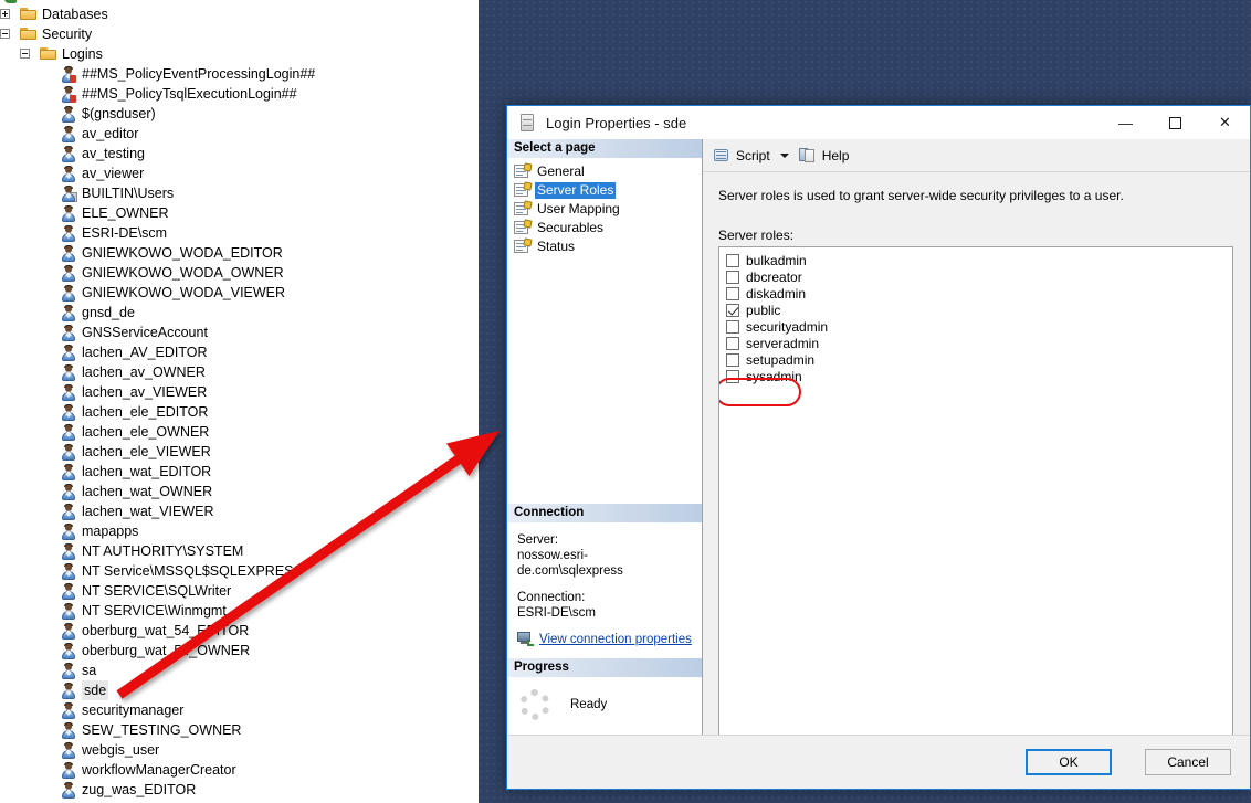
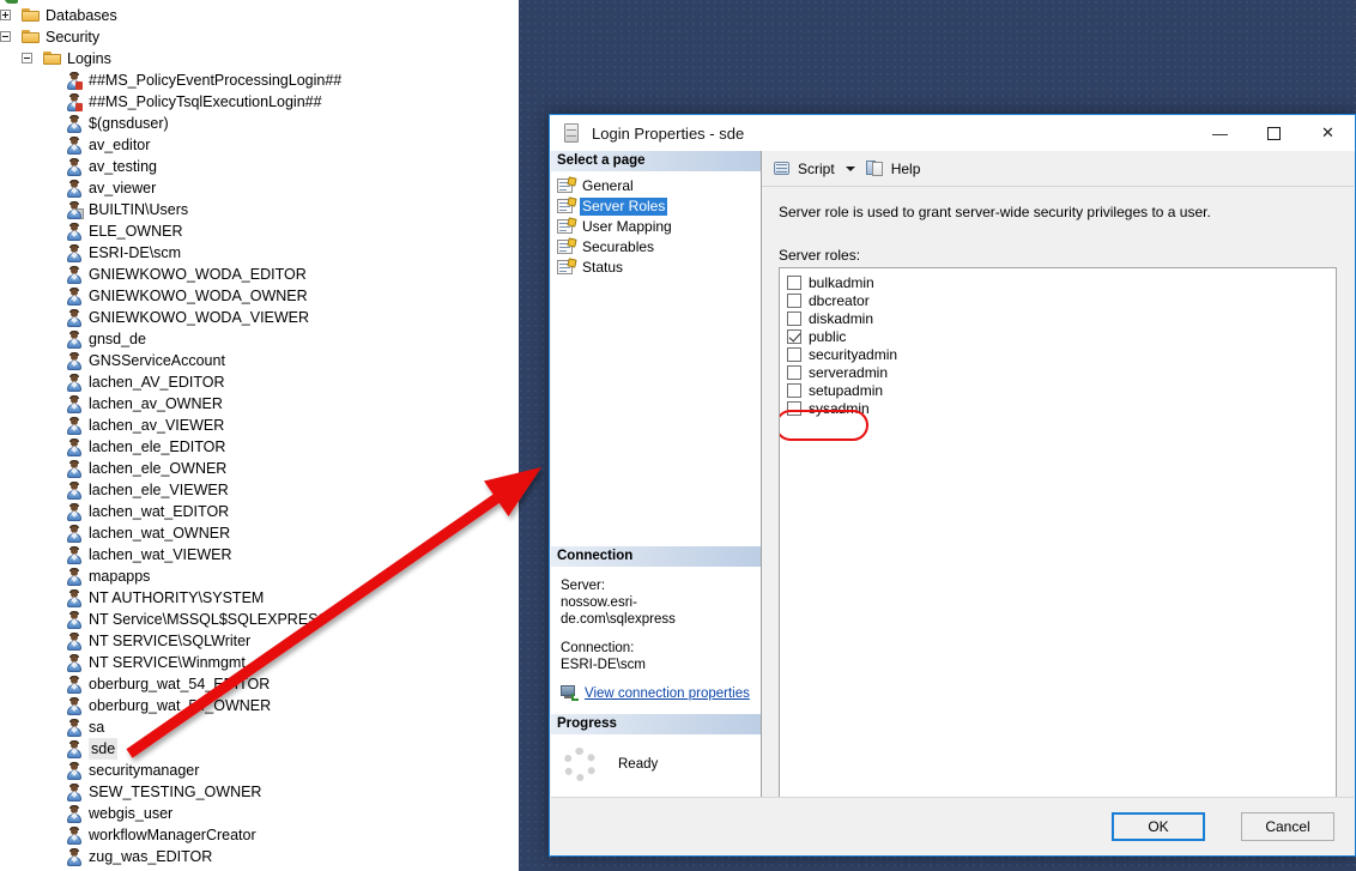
  Databases
  Security
  Logins
  ##MS_PolicyEventProcessingLogin##
  ##MS_PolicyTsqlExecutionLogin##
  $(gnsduser)
  av_editor
  av_testing
  av_viewer
  BUILTIN\Users
  ELE_OWNER
  ESRI-DE\scm
  GNIEWKOWO_WODA_EDITOR
  GNIEWKOWO_WODA_OWNER
  GNIEWKOWO_WODA_VIEWER
  gnsd_de
  GNSServiceAccount
  lachen_AV_EDITOR
  lachen_av_OWNER
  lachen_av_VIEWER
  lachen_ele_EDITOR
  lachen_ele_OWNER
  lachen_ele_VIEWER
  lachen_wat_EDITOR
  lachen_wat_OWNER
  lachen_wat_VIEWER
  mapapps
  NT AUTHORITY\SYSTEM
  NT Service\MSSQL$SQLEXPRE
  NT SERVICE\SQLWriter
  NT SERVICE\Winmgmt
  oberburg_wat_54_ETOR
  oberburg_wat__OWNER
  sa
  sde
  securitymanager
  SEW_TESTING_OWNER
  webgis_user
  workflowManagerCreator
  zug_was_EDITOR
  Login Properties - sde
  —
  ✕
  Select a page
  General
  Server Roles
  User Mapping
  Securables
  Status
  Connection
  Server:
  nossow.esri-de.com\sqlexpress
  Connection:
  ESRI-DE\scm
  View connection properties
  Progress
  Ready
  Script
  Help
- Server roles is used to grant server-wide security privileges to a user.
+ Server role is used to grant server-wide security privileges to a user.
  Server roles:
  bulkadmin
  dbcreator
  diskadmin
  public
  securityadmin
  serveradmin
  setupadmin
  sysadmin
  OK
  Cancel
